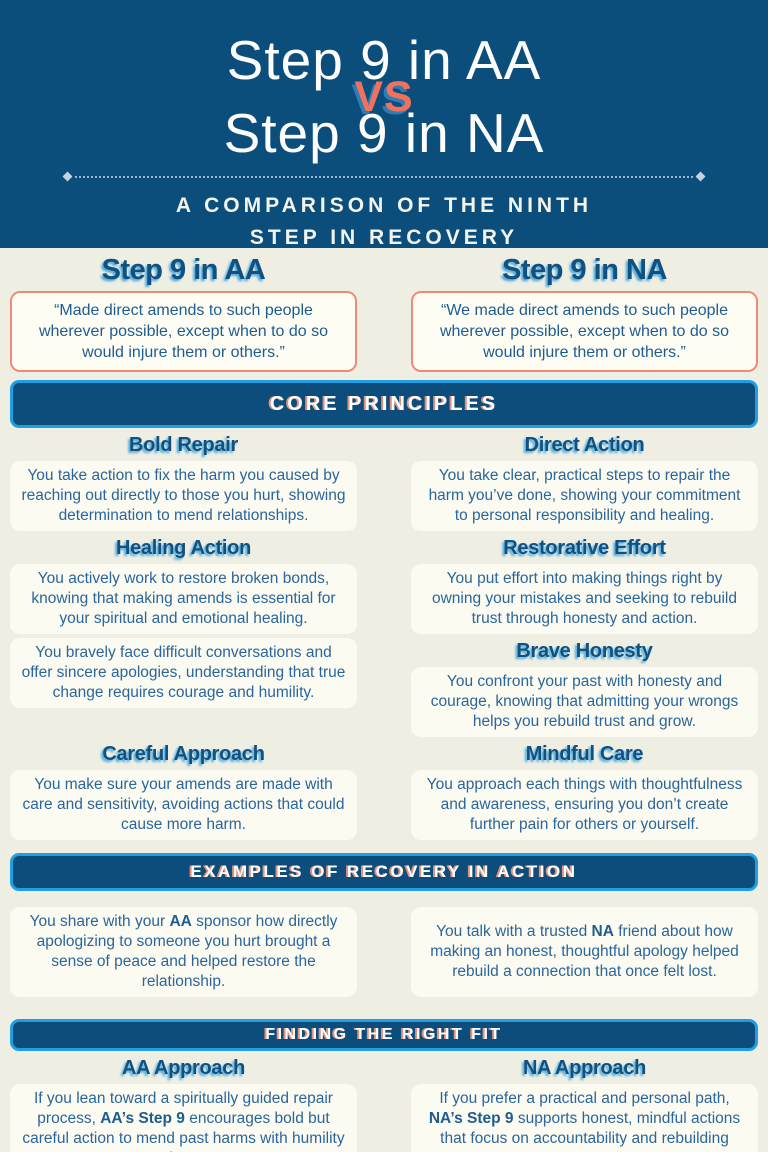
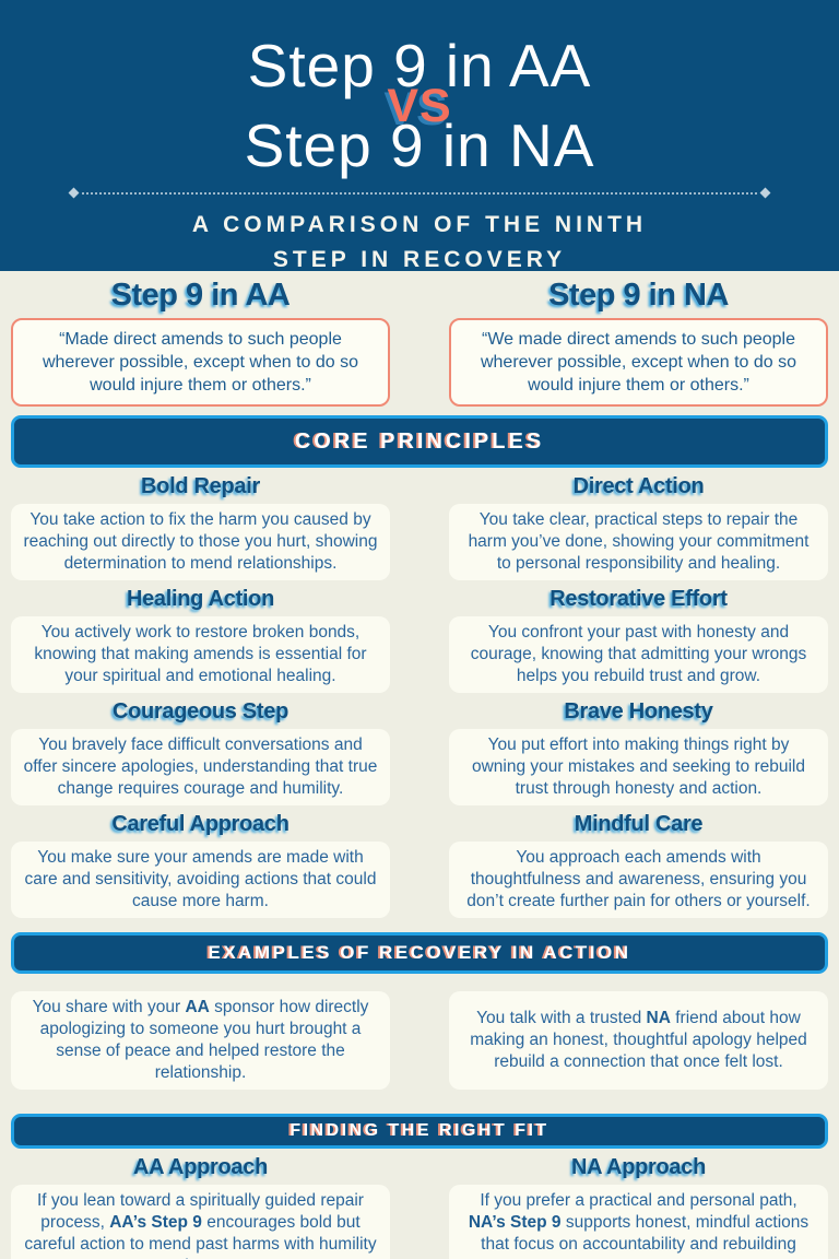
  Step 9 in AA
  VS
  Step 9 in NA
  A COMPARISON OF THE NINTH
  STEP IN RECOVERY
  Step 9 in AA
  “Made direct amends to such people wherever possible, except when to do so would injure them or others.”
  Step 9 in NA
  “We made direct amends to such people wherever possible, except when to do so would injure them or others.”
  CORE PRINCIPLES
  Bold Repair
  You take action to fix the harm you caused by reaching out directly to those you hurt, showing determination to mend relationships.
  Direct Action
  You take clear, practical steps to repair the harm you’ve done, showing your commitment to personal responsibility and healing.
  Healing Action
  You actively work to restore broken bonds, knowing that making amends is essential for your spiritual and emotional healing.
  Restorative Effort
- You put effort into making things right by owning your mistakes and seeking to rebuild trust through honesty and action.
+ You confront your past with honesty and courage, knowing that admitting your wrongs helps you rebuild trust and grow.
+ Courageous Step
  You bravely face difficult conversations and offer sincere apologies, understanding that true change requires courage and humility.
  Brave Honesty
- You confront your past with honesty and courage, knowing that admitting your wrongs helps you rebuild trust and grow.
+ You put effort into making things right by owning your mistakes and seeking to rebuild trust through honesty and action.
  Careful Approach
  You make sure your amends are made with care and sensitivity, avoiding actions that could cause more harm.
  Mindful Care
- You approach each things with thoughtfulness and awareness, ensuring you don’t create further pain for others or yourself.
+ You approach each amends with thoughtfulness and awareness, ensuring you don’t create further pain for others or yourself.
  EXAMPLES OF RECOVERY IN ACTION
  You share with your AA sponsor how directly apologizing to someone you hurt brought a sense of peace and helped restore the relationship.
  You talk with a trusted NA friend about how making an honest, thoughtful apology helped rebuild a connection that once felt lost.
  FINDING THE RIGHT FIT
  AA Approach
  If you lean toward a spiritually guided repair process, AA’s Step 9 encourages bold but careful action to mend past harms with humility
  NA Approach
  If you prefer a practical and personal path, NA’s Step 9 supports honest, mindful actions that focus on accountability and rebuilding
